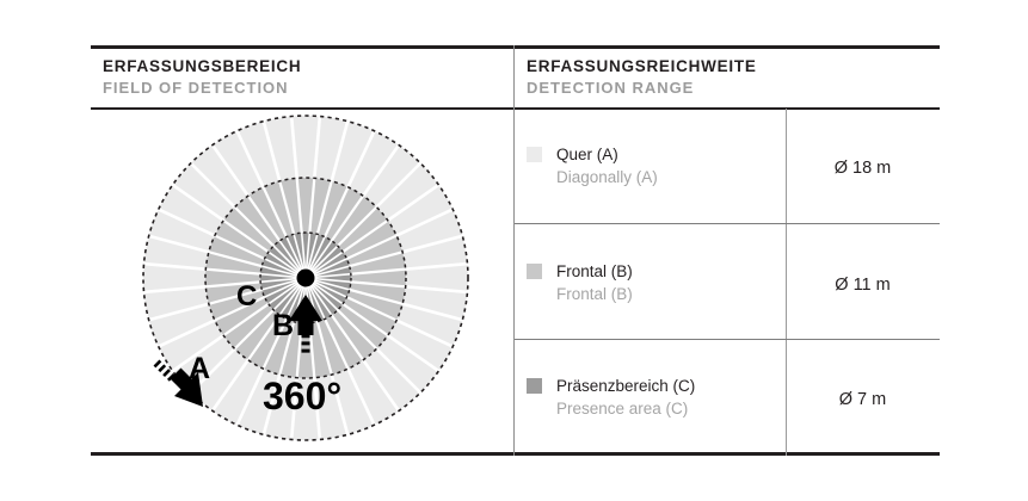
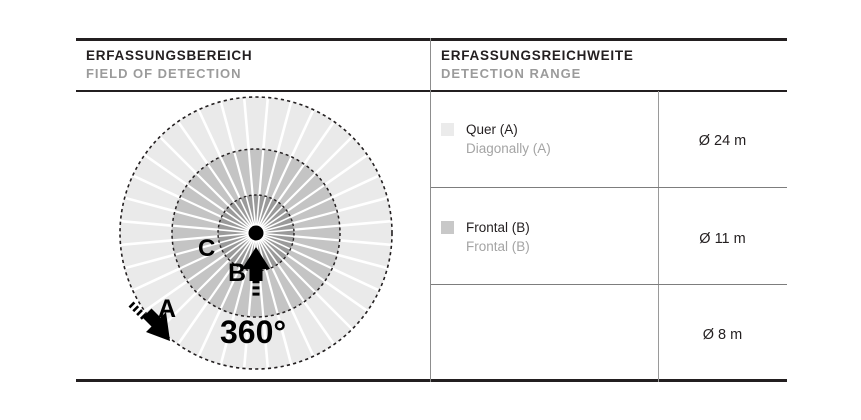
  ERFASSUNGSBEREICH
  FIELD OF DETECTION
  ERFASSUNGSREICHWEITE
  DETECTION RANGE
  Quer (A)
  Diagonally (A)
- Ø 18 m
+ Ø 24 m
  Frontal (B)
  Frontal (B)
  Ø 11 m
- Präsenzbereich (C)
- Presence area (C)
- Ø 7 m
+ Ø 8 m
  B
  A
  C
  360°
